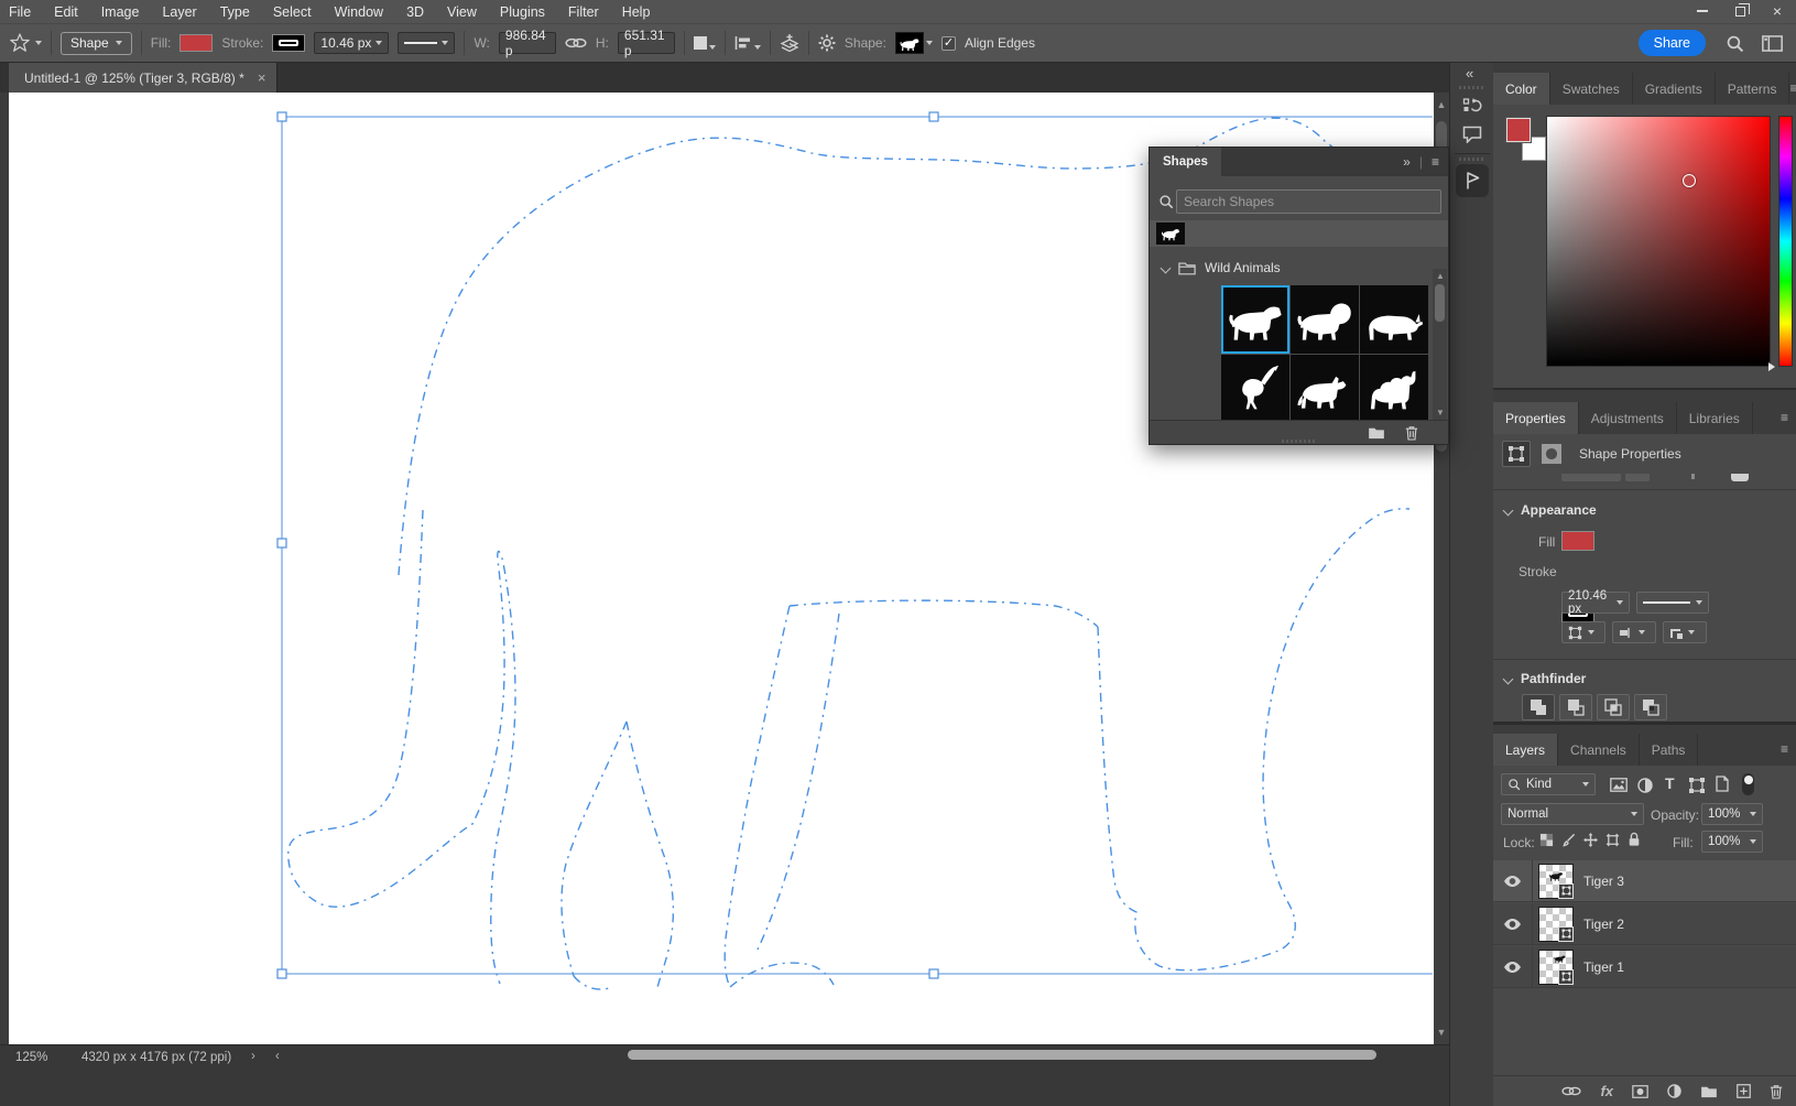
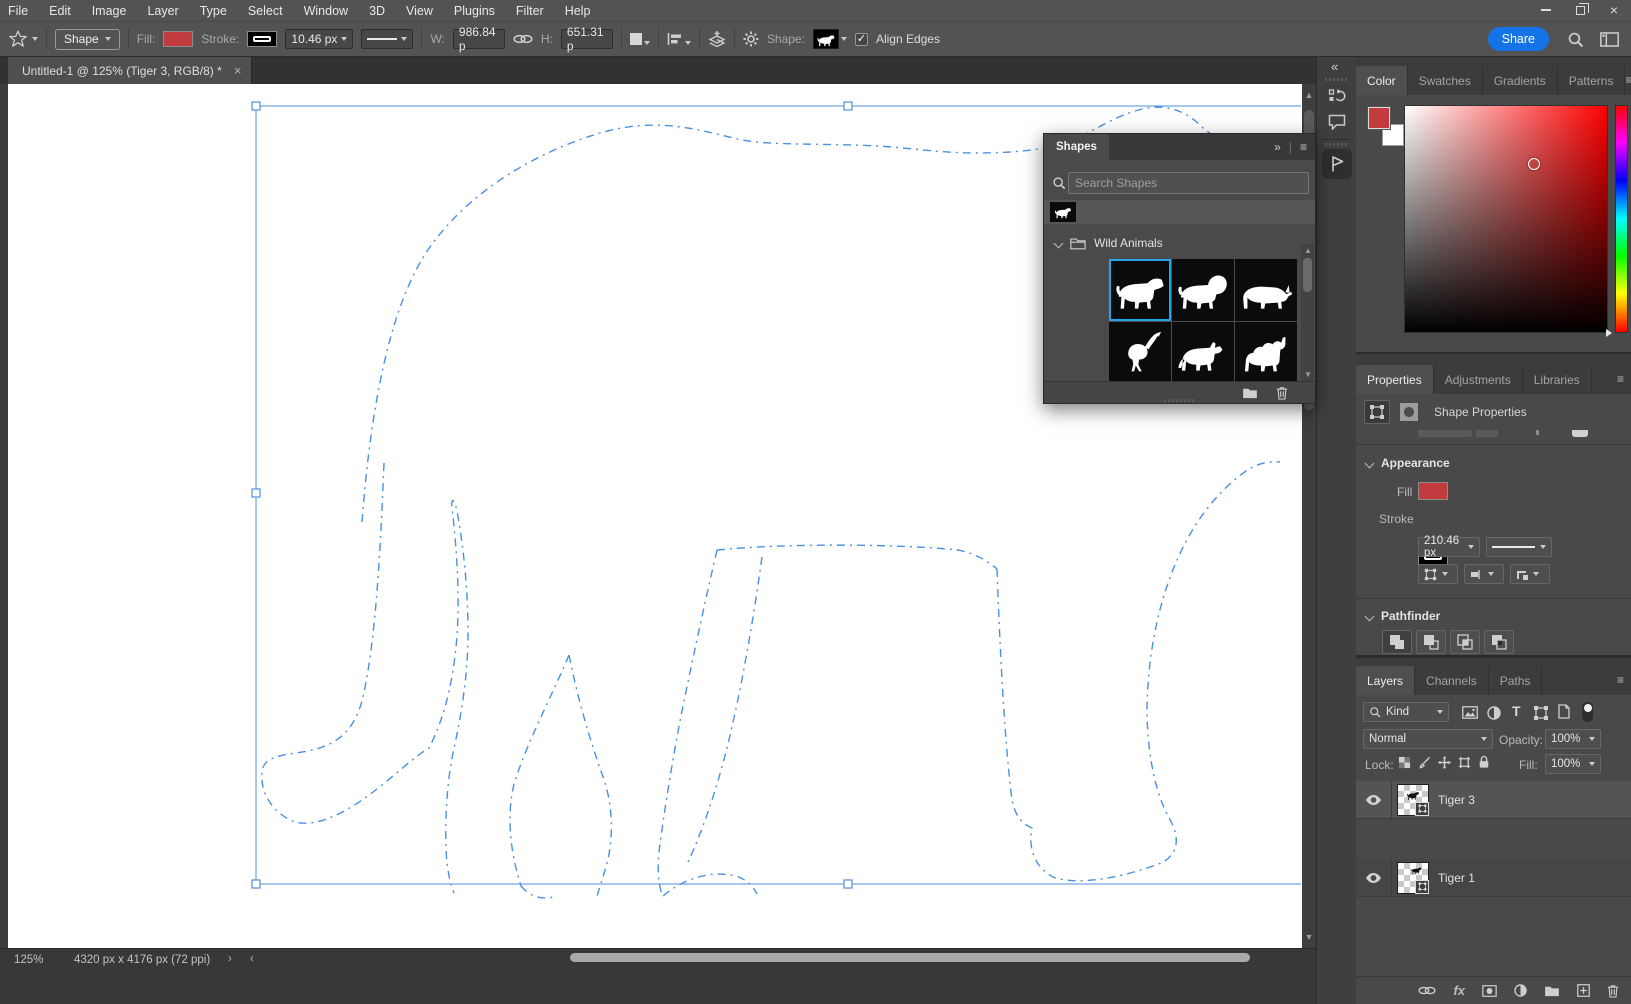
  File
  Edit
  Image
  Layer
  Type
  Select
  Window
  3D
  View
  Plugins
  Filter
  Help
  ×
  Shape
  Fill:
  Stroke:
  10.46 px
  W:
  986.84 p
  H:
  651.31 p
  Shape:
  ✓
  Align Edges
  Share
  Untitled-1 @ 125% (Tiger 3, RGB/8) *
  ×
  ▲
  ▼
  125%
  4320 px x 4176 px (72 ppi)
  ›
  ‹
  «
  Color
  Swatches
  Gradients
  Patterns
  ≡
  Properties
  Adjustments
  Libraries
  ≡
  Shape Properties
  Appearance
  Fill
  Stroke
  210.46 px
  Pathfinder
  Layers
  Channels
  Paths
  ≡
  Kind
  T
  Normal
  Opacity:
  100%
  Lock:
  Fill:
  100%
  Tiger 3
- Tiger 2
  Tiger 1
  fx
  Shapes
  »
  |
  ≡
  Search Shapes
  Wild Animals
  ▲
  ▼
